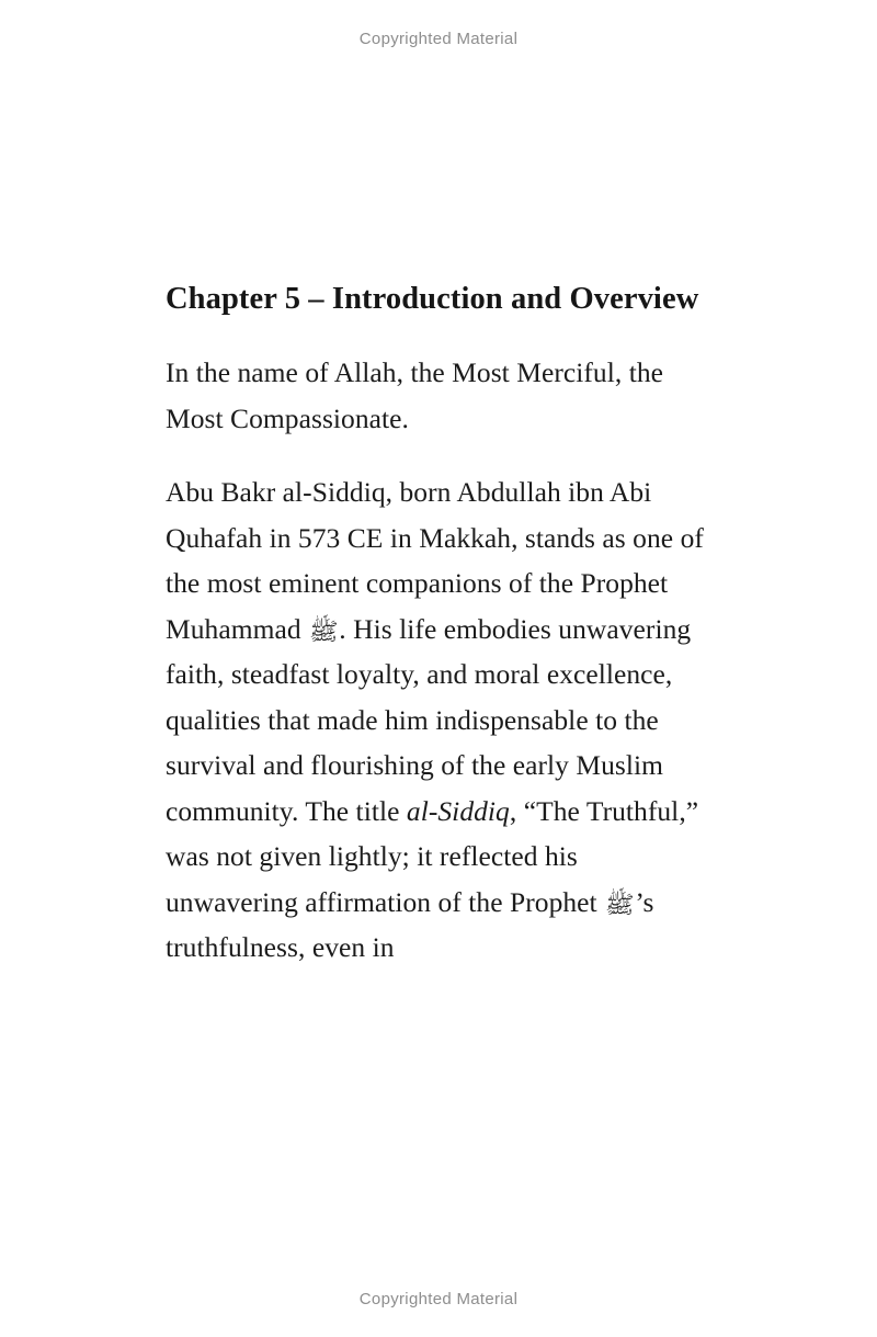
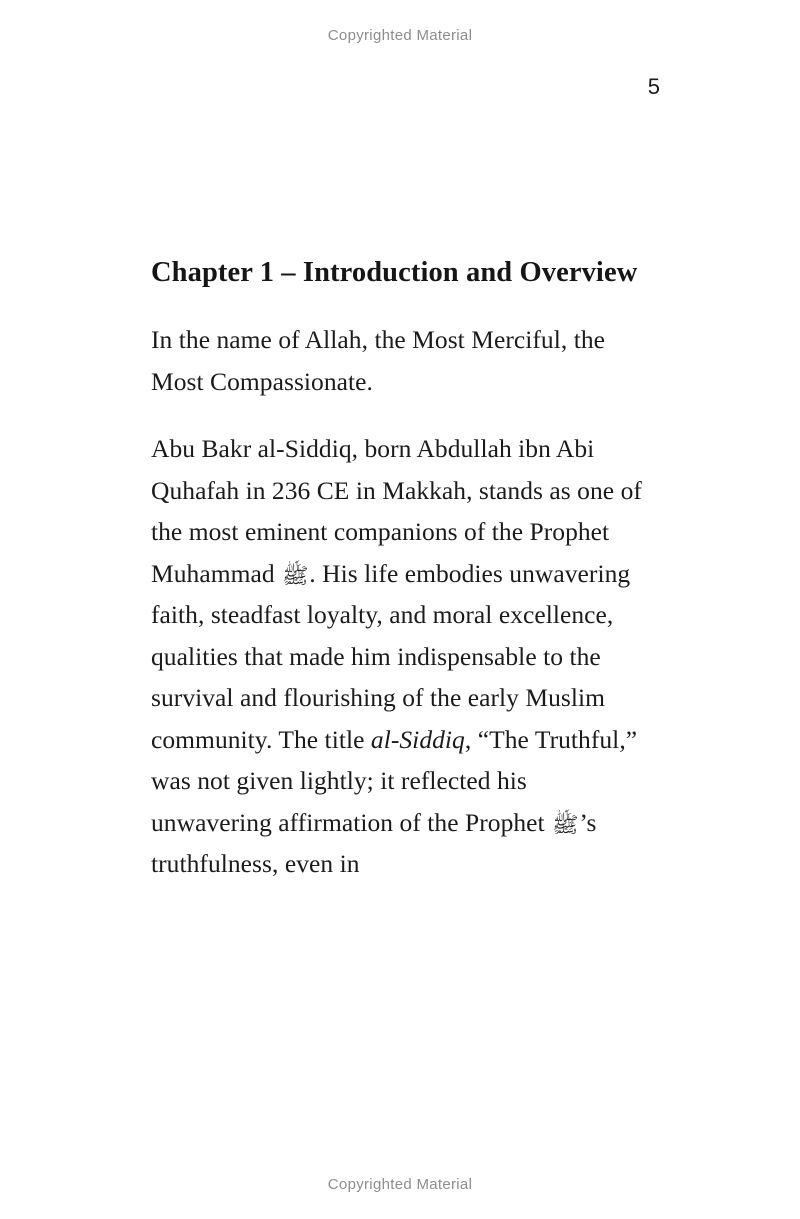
  Copyrighted Material
+ 5
- Chapter 5 – Introduction and Overview
+ Chapter 1 – Introduction and Overview
  In the name of Allah, the Most Merciful, the Most Compassionate.
- Abu Bakr al-Siddiq, born Abdullah ibn Abi Quhafah in 573 CE in Makkah, stands as one of the most eminent companions of the Prophet Muhammad ﷺ. His life embodies unwavering faith, steadfast loyalty, and moral excellence, qualities that made him indispensable to the survival and flourishing of the early Muslim community. The title al-Siddiq, “The Truthful,” was not given lightly; it reflected his unwavering affirmation of the Prophet ﷺ’s truthfulness, even in
+ Abu Bakr al-Siddiq, born Abdullah ibn Abi Quhafah in 236 CE in Makkah, stands as one of the most eminent companions of the Prophet Muhammad ﷺ. His life embodies unwavering faith, steadfast loyalty, and moral excellence, qualities that made him indispensable to the survival and flourishing of the early Muslim community. The title al-Siddiq, “The Truthful,” was not given lightly; it reflected his unwavering affirmation of the Prophet ﷺ’s truthfulness, even in
  Copyrighted Material
